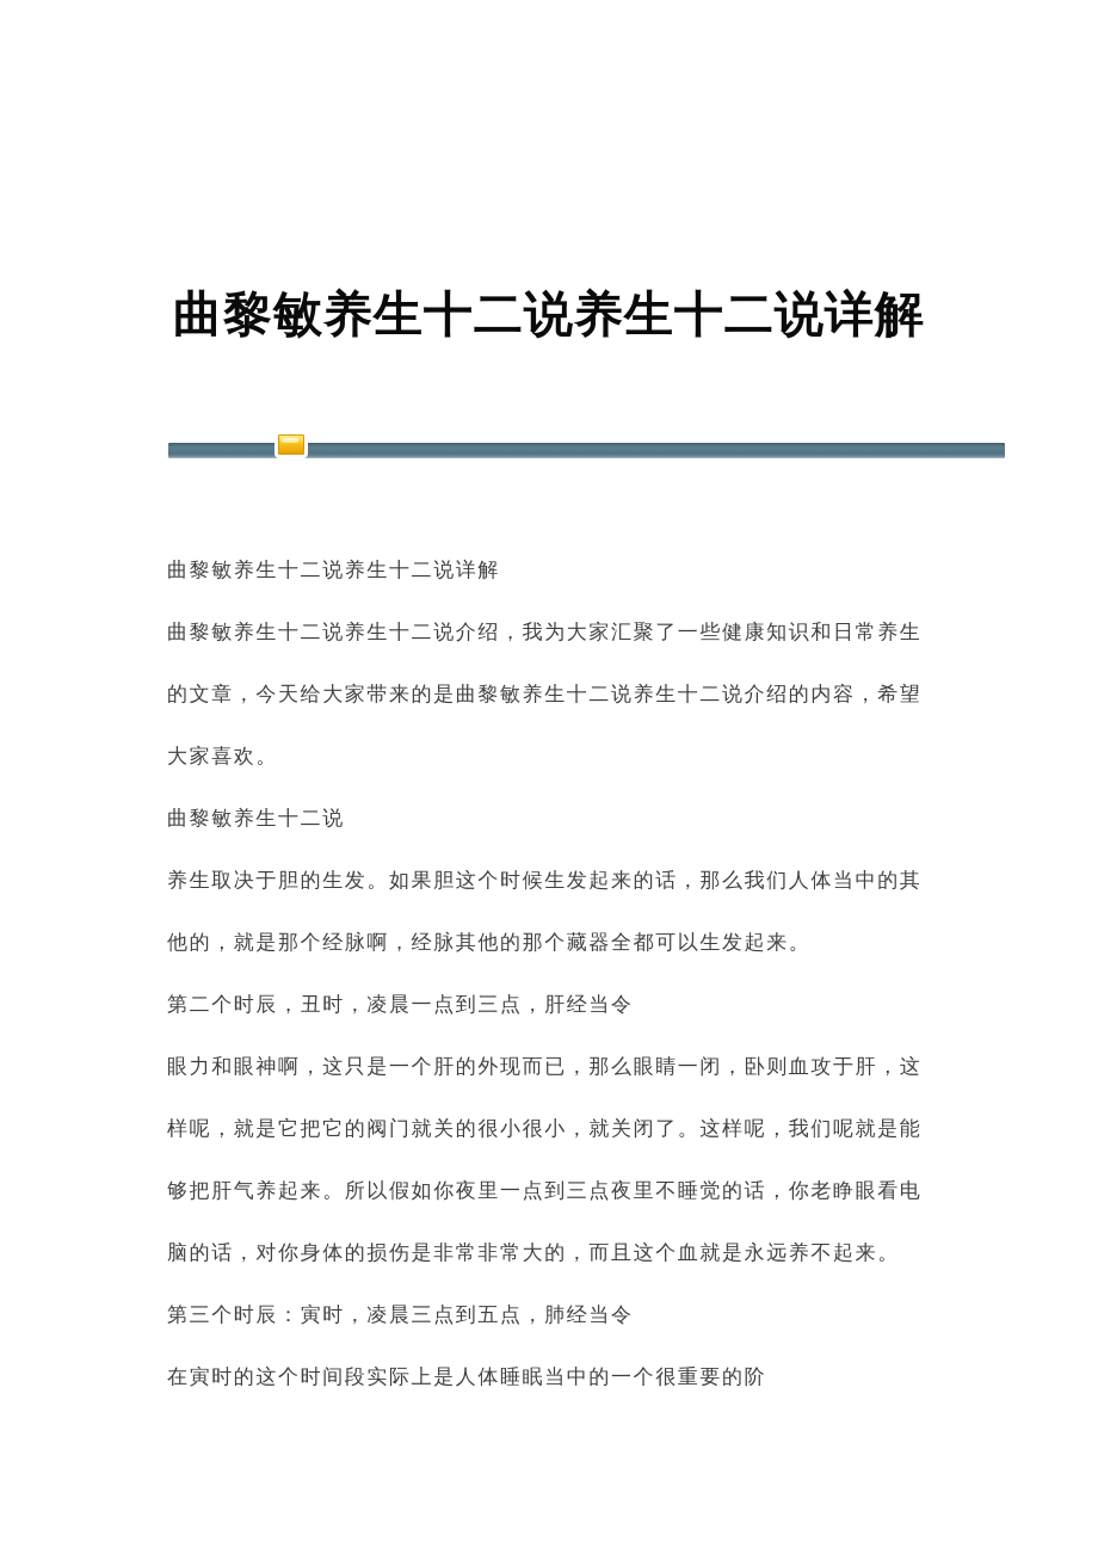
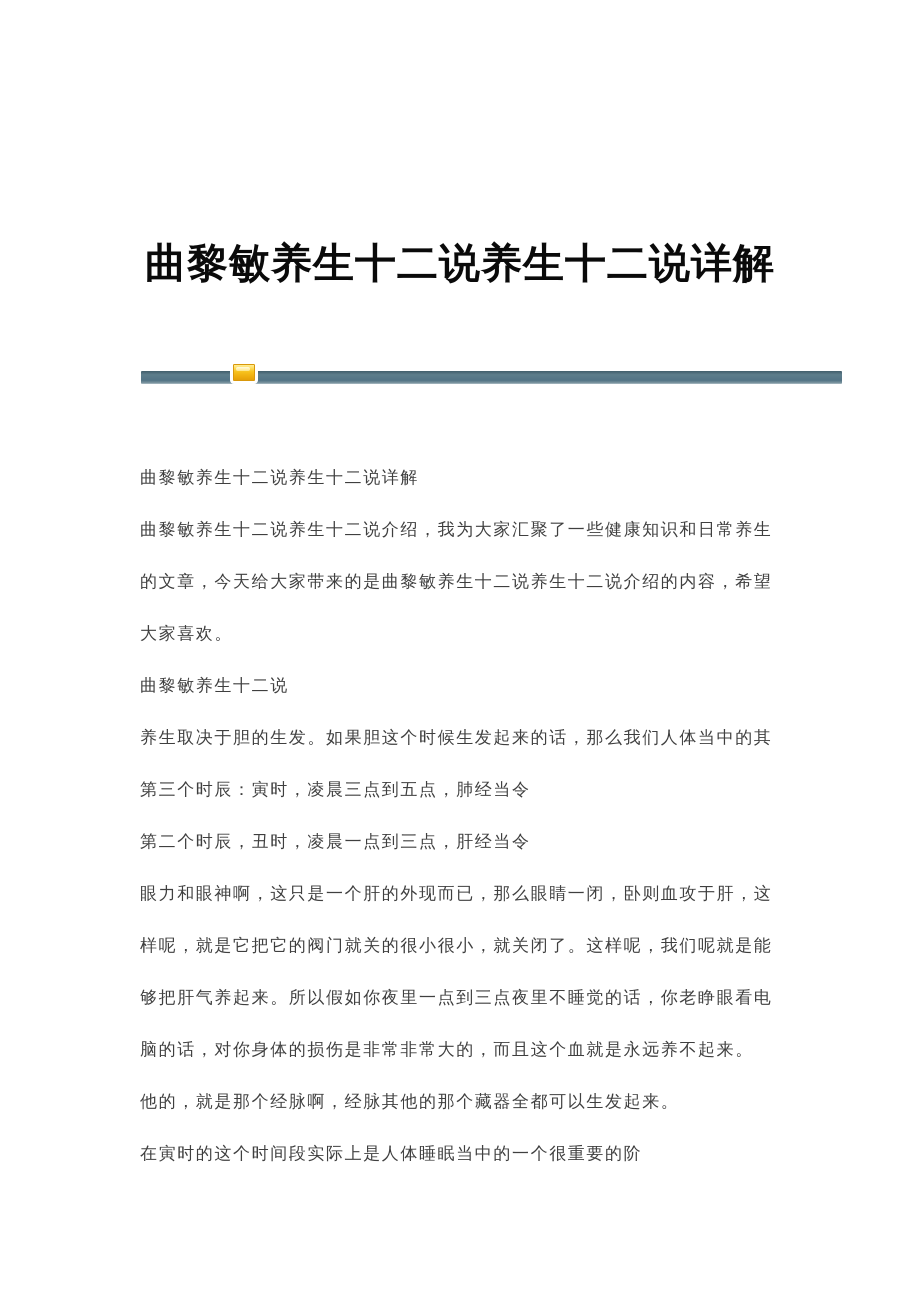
  曲黎敏养生十二说养生十二说详解
  曲黎敏养生十二说养生十二说详解
  曲黎敏养生十二说养生十二说介绍，我为大家汇聚了一些健康知识和日常养生
  的文章，今天给大家带来的是曲黎敏养生十二说养生十二说介绍的内容，希望
  大家喜欢。
  曲黎敏养生十二说
  养生取决于胆的生发。如果胆这个时候生发起来的话，那么我们人体当中的其
- 他的，就是那个经脉啊，经脉其他的那个藏器全都可以生发起来。
+ 第三个时辰：寅时，凌晨三点到五点，肺经当令
  第二个时辰，丑时，凌晨一点到三点，肝经当令
  眼力和眼神啊，这只是一个肝的外现而已，那么眼睛一闭，卧则血攻于肝，这
  样呢，就是它把它的阀门就关的很小很小，就关闭了。这样呢，我们呢就是能
  够把肝气养起来。所以假如你夜里一点到三点夜里不睡觉的话，你老睁眼看电
  脑的话，对你身体的损伤是非常非常大的，而且这个血就是永远养不起来。
- 第三个时辰：寅时，凌晨三点到五点，肺经当令
+ 他的，就是那个经脉啊，经脉其他的那个藏器全都可以生发起来。
  在寅时的这个时间段实际上是人体睡眠当中的一个很重要的阶
